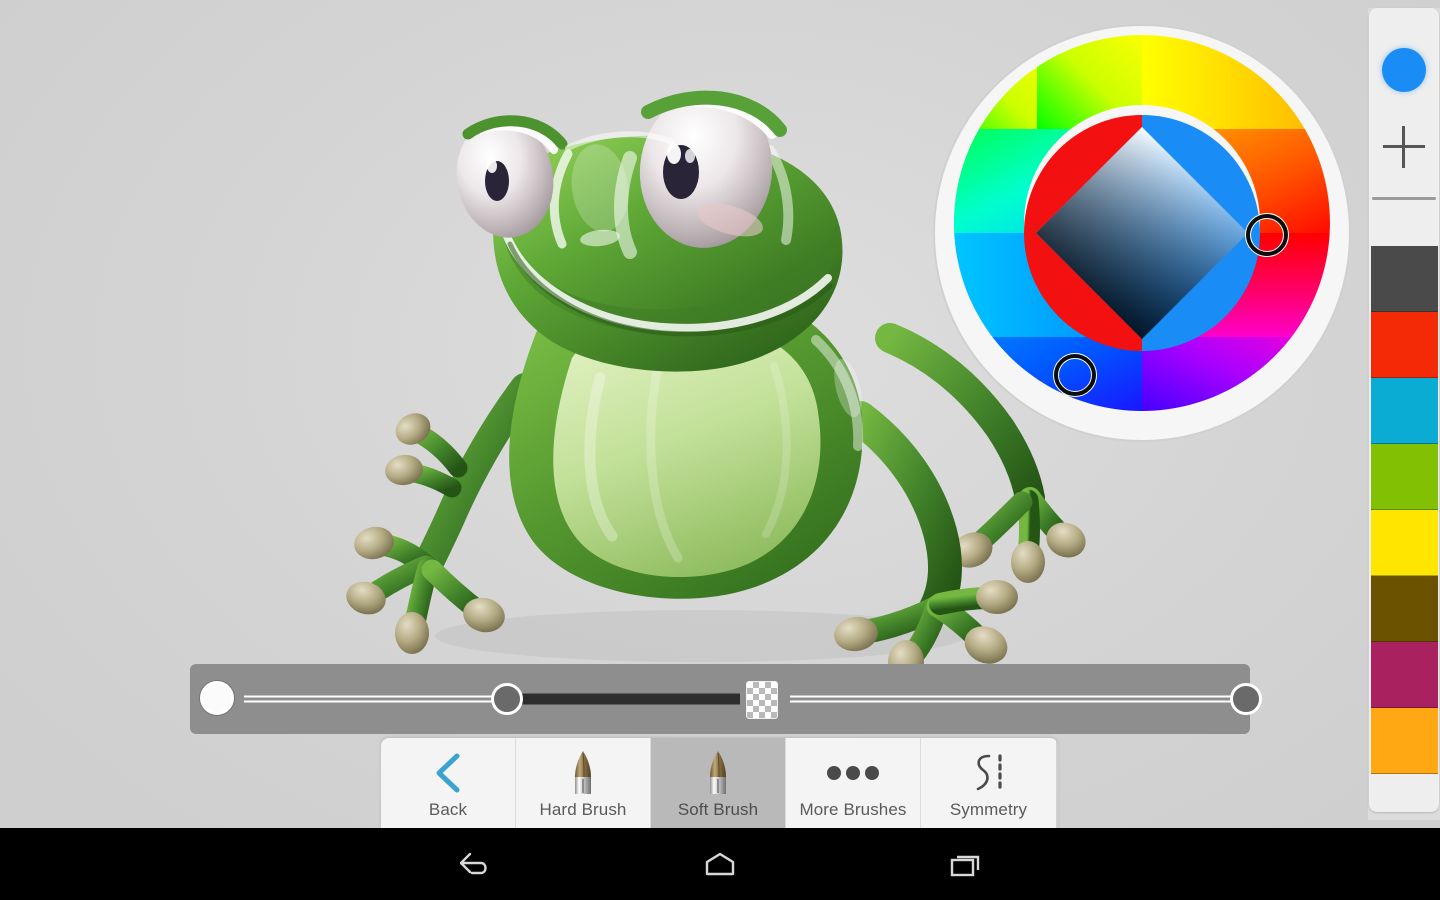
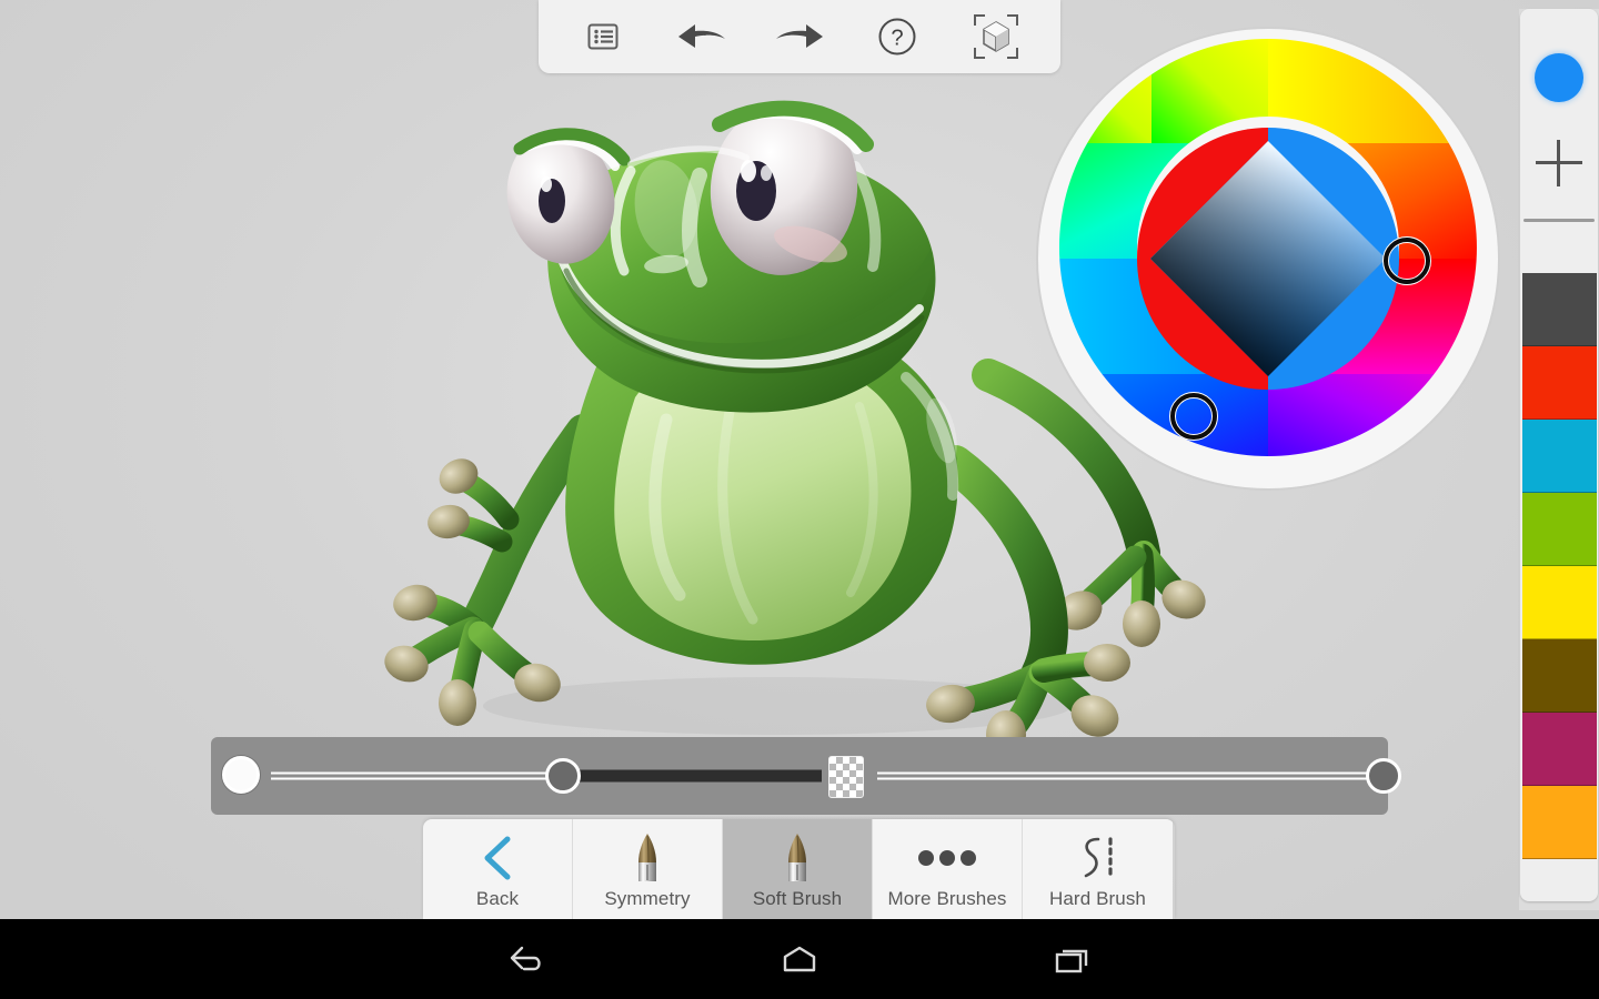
+ ?
  Back
- Hard Brush
+ Symmetry
  Soft Brush
  More Brushes
- Symmetry
+ Hard Brush
